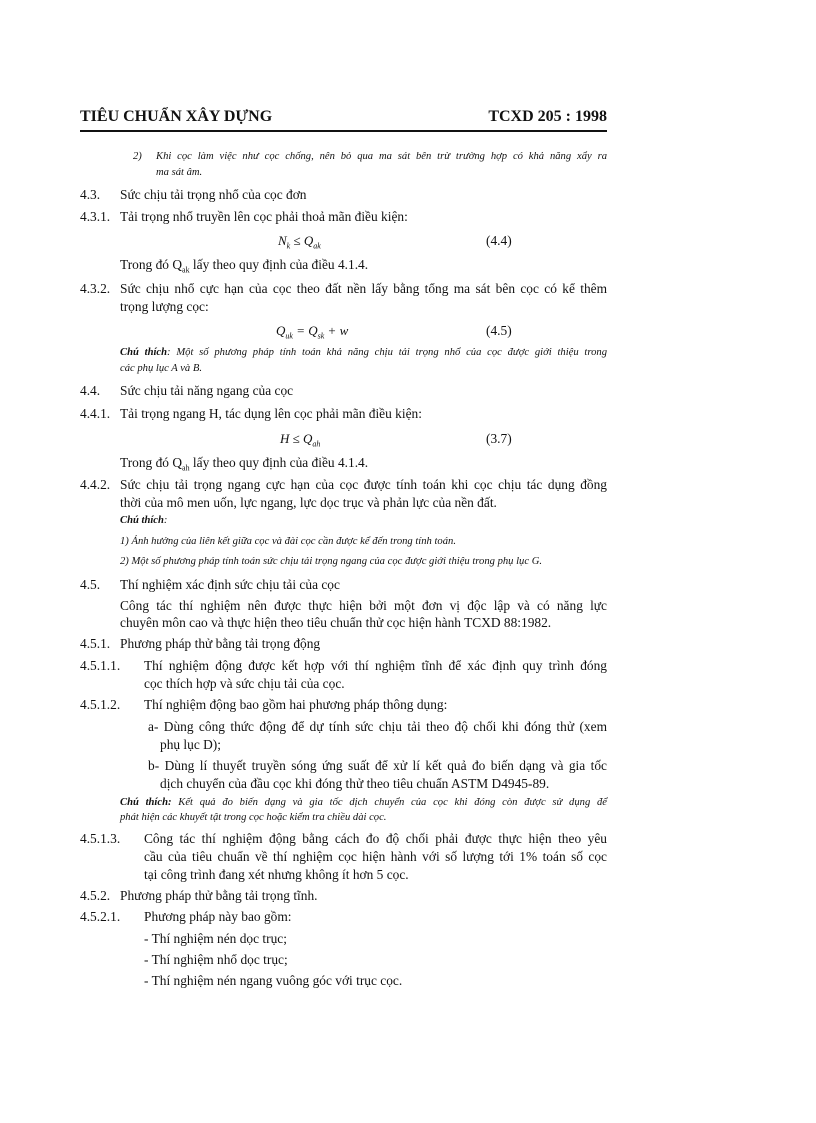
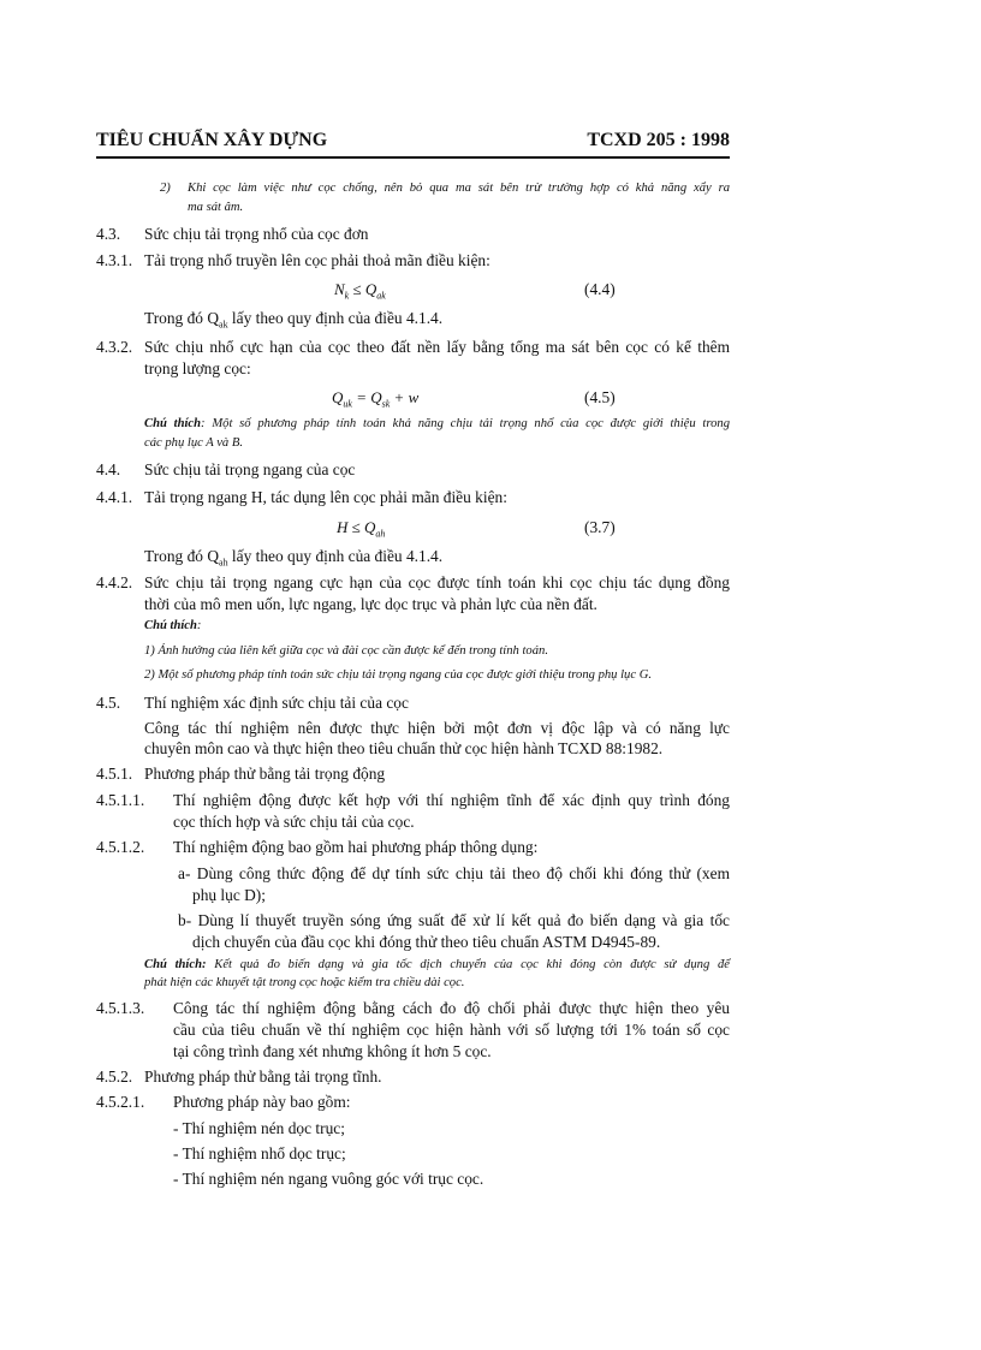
  TIÊU CHUẨN XÂY DỰNG
  TCXD 205 : 1998
  2)
  Khi cọc làm việc như cọc chống, nên bỏ qua ma sát bên trừ trường hợp có khả năng xẩy ra
  ma sát âm.
  4.3.
  Sức chịu tải trọng nhổ của cọc đơn
  4.3.1.
  Tải trọng nhổ truyền lên cọc phải thoả mãn điều kiện:
  Nk ≤ Qak
  (4.4)
  Trong đó Qak lấy theo quy định của điều 4.1.4.
  4.3.2.
  Sức chịu nhổ cực hạn của cọc theo đất nền lấy bằng tổng ma sát bên cọc có kể thêm
  trọng lượng cọc:
  Quk = Qsk + w
  (4.5)
  Chú thích: Một số phương pháp tính toán khả năng chịu tải trọng nhổ của cọc được giới thiệu trong
  các phụ lục A và B.
  4.4.
- Sức chịu tải năng ngang của cọc
+ Sức chịu tải trọng ngang của cọc
  4.4.1.
  Tải trọng ngang H, tác dụng lên cọc phải mãn điều kiện:
  H ≤ Qah
  (3.7)
  Trong đó Qah lấy theo quy định của điều 4.1.4.
  4.4.2.
  Sức chịu tải trọng ngang cực hạn của cọc được tính toán khi cọc chịu tác dụng đồng
  thời của mô men uốn, lực ngang, lực dọc trục và phản lực của nền đất.
  Chú thích:
  1) Ảnh hưởng của liên kết giữa cọc và đài cọc cần được kể đến trong tính toán.
  2) Một số phương pháp tính toán sức chịu tải trọng ngang của cọc được giới thiệu trong phụ lục G.
  4.5.
  Thí nghiệm xác định sức chịu tải của cọc
  Công tác thí nghiệm nên được thực hiện bởi một đơn vị độc lập và có năng lực
  chuyên môn cao và thực hiện theo tiêu chuẩn thử cọc hiện hành TCXD 88:1982.
  4.5.1.
  Phương pháp thử bằng tải trọng động
  4.5.1.1.
  Thí nghiệm động được kết hợp với thí nghiệm tĩnh để xác định quy trình đóng
  cọc thích hợp và sức chịu tải của cọc.
  4.5.1.2.
  Thí nghiệm động bao gồm hai phương pháp thông dụng:
  a- Dùng công thức động để dự tính sức chịu tải theo độ chối khi đóng thử (xem
  phụ lục D);
  b- Dùng lí thuyết truyền sóng ứng suất để xử lí kết quả đo biến dạng và gia tốc
  dịch chuyển của đầu cọc khi đóng thử theo tiêu chuẩn ASTM D4945-89.
  Chú thích: Kết quả đo biến dạng và gia tốc dịch chuyển của cọc khi đóng còn được sử dụng để
  phát hiện các khuyết tật trong cọc hoặc kiểm tra chiều dài cọc.
  4.5.1.3.
  Công tác thí nghiệm động bằng cách đo độ chối phải được thực hiện theo yêu
  cầu của tiêu chuẩn về thí nghiệm cọc hiện hành với số lượng tới 1% toán số cọc
  tại công trình đang xét nhưng không ít hơn 5 cọc.
  4.5.2.
  Phương pháp thử bằng tải trọng tĩnh.
  4.5.2.1.
  Phương pháp này bao gồm:
  - Thí nghiệm nén dọc trục;
  - Thí nghiệm nhổ dọc trục;
  - Thí nghiệm nén ngang vuông góc với trục cọc.
